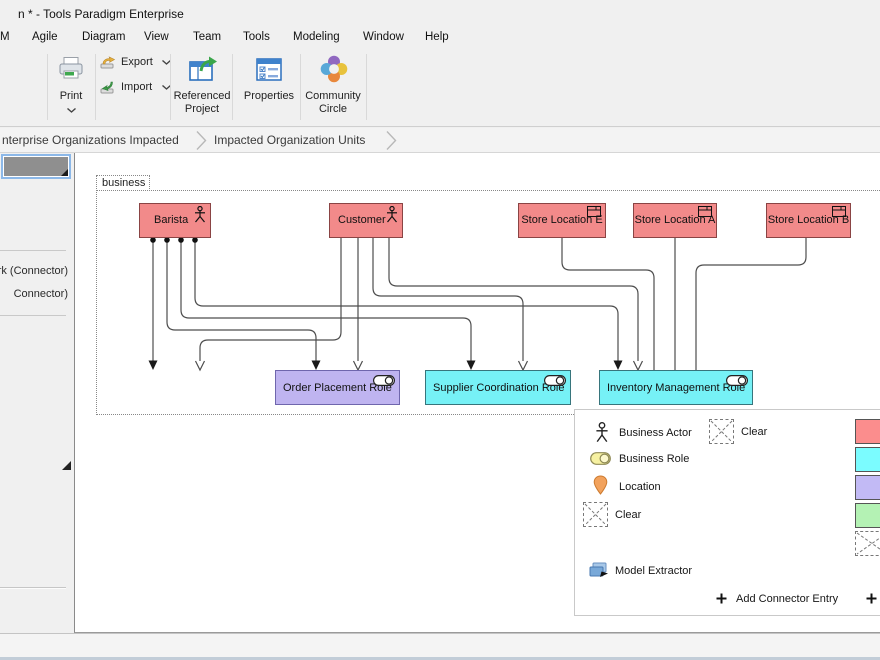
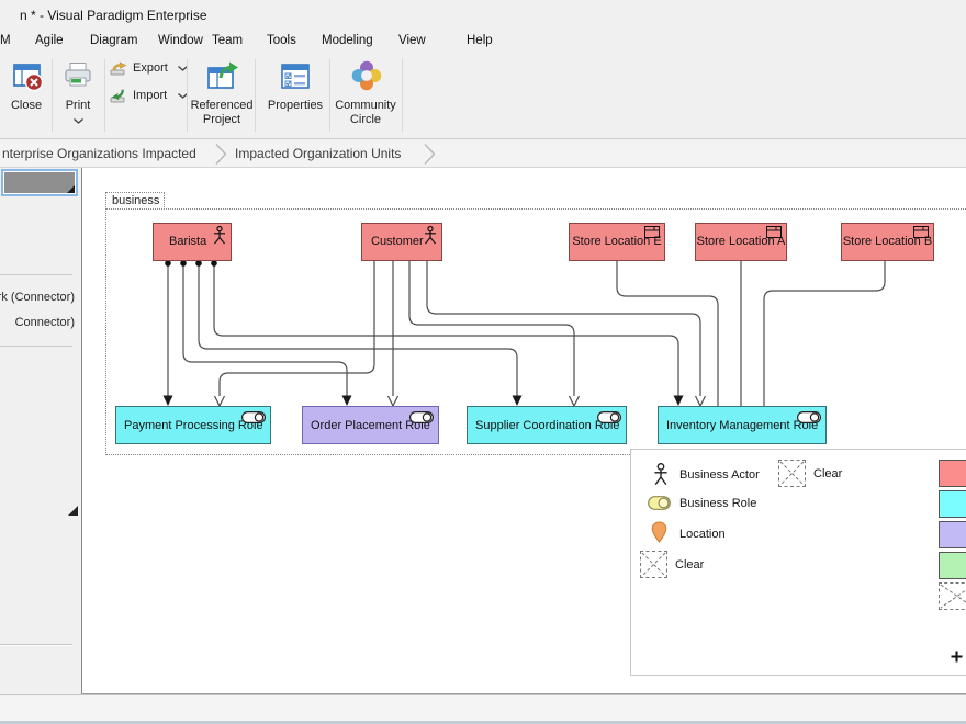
- n * - Tools Paradigm Enterprise
+ n * - Visual Paradigm Enterprise
  M
  Agile
  Diagram
- View
+ Window
  Team
  Tools
  Modeling
- Window
+ View
  Help
+ Close
  Print
  Export
  Import
  Referenced
  Project
  Properties
  Community
  Circle
  nterprise Organizations Impacted
  Impacted Organization Units
  k (Connector)
  Connector)
  business
  Barista
  Customer
  Store Location E
  Store Location A
  Store Location B
+ Payment Processing Role
  Order Placement Role
  Supplier Coordination Role
  Inventory Management Role
  Business Actor
  Business Role
  Location
  Clear
  Clear
- Model Extractor
- Add Connector Entry
